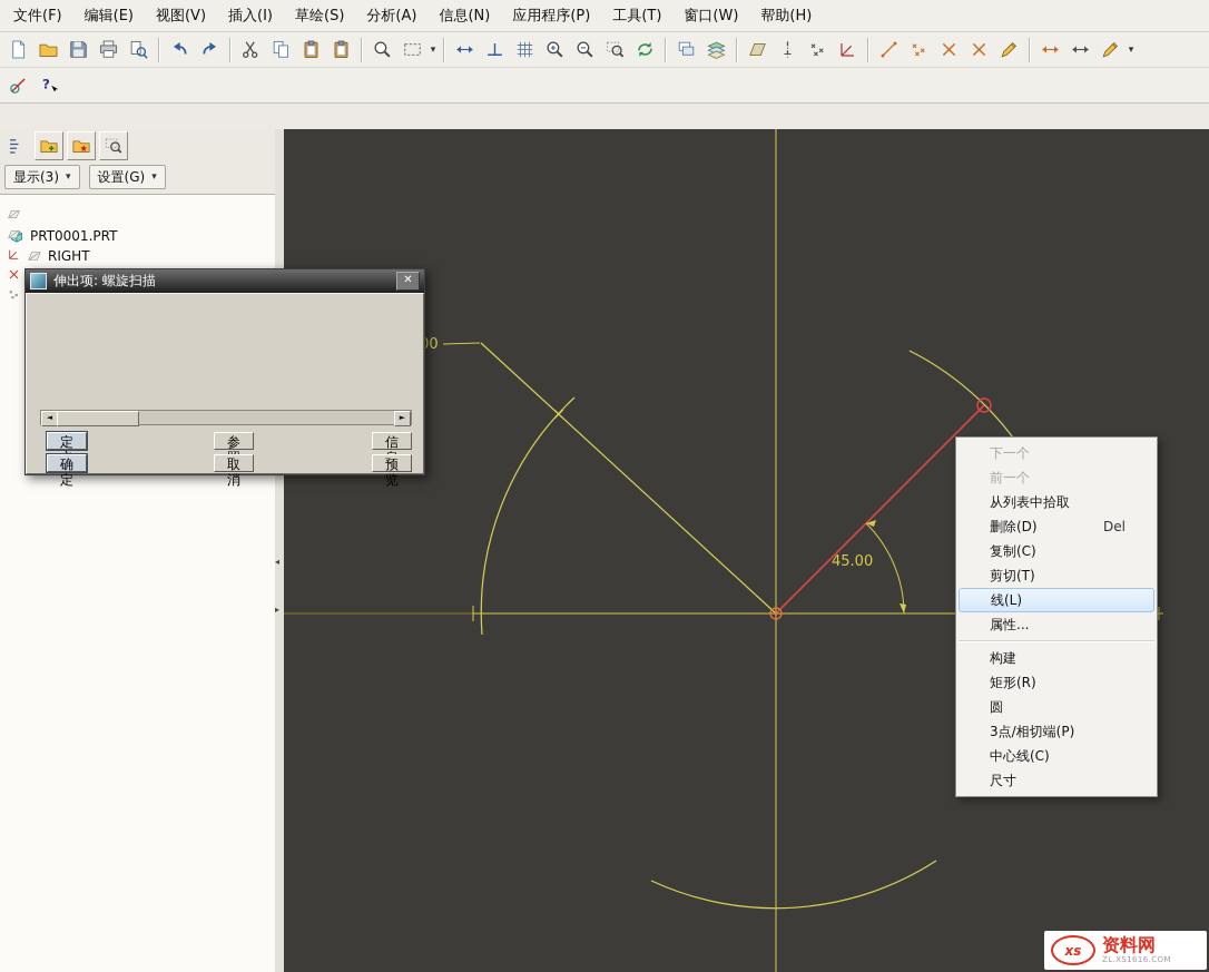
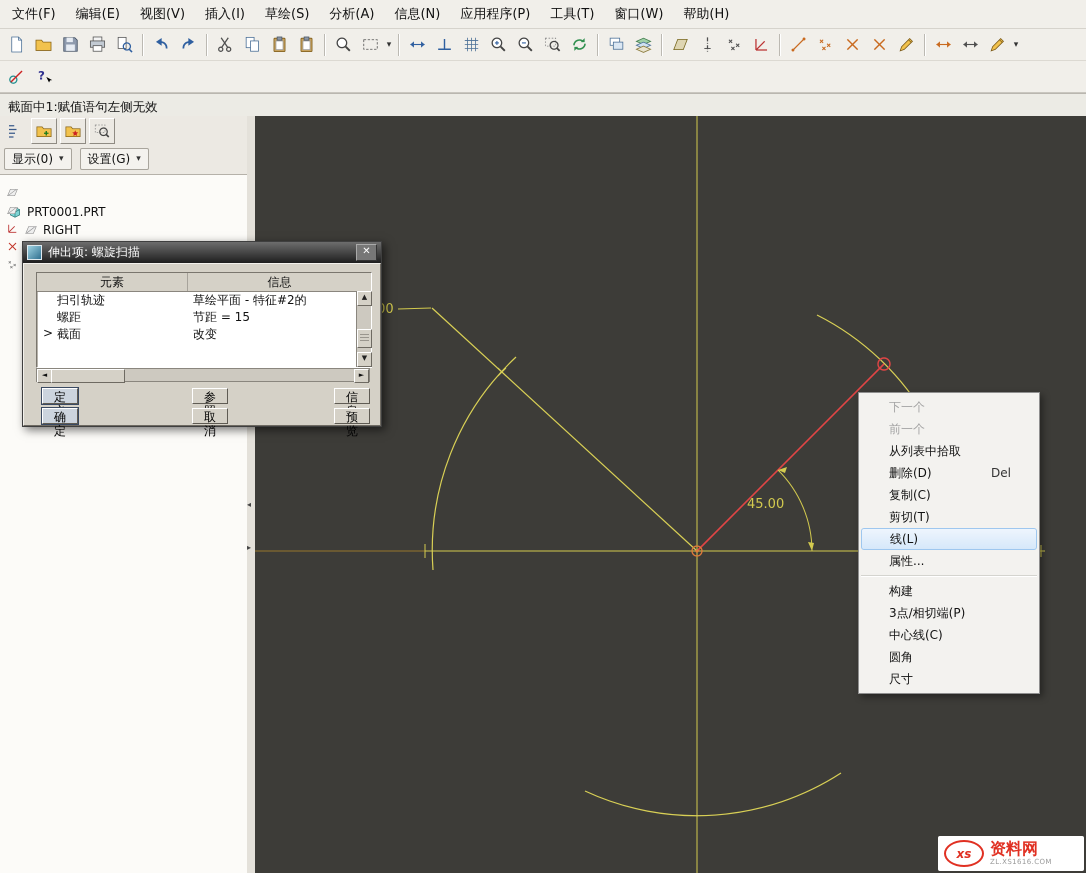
  文件(F)
  编辑(E)
  视图(V)
  插入(I)
  草绘(S)
  分析(A)
  信息(N)
  应用程序(P)
  工具(T)
  窗口(W)
  帮助(H)
+ 截面中1:赋值语句左侧无效
- 显示(3)
+ 显示(0)
  设置(G)
  PRT0001.PRT
  RIGHT
  ◂
  ▸
  45.00
  xs
  资料网
  ZL.XS1616.COM
  伸出项: 螺旋扫描
+ 元素
+ 信息
+ 扫引轨迹
+ 草绘平面 - 特征#2的
+ 螺距
+ 节距 = 15
+ >
+ 截面
+ 改变
  确定
  取消
  预览
  下一个
  前一个
  从列表中拾取
  删除(D)
  Del
  复制(C)
  剪切(T)
  线(L)
  属性...
  构建
- 矩形(R)
- 圆
  3点/相切端(P)
  中心线(C)
+ 圆角
  尺寸
